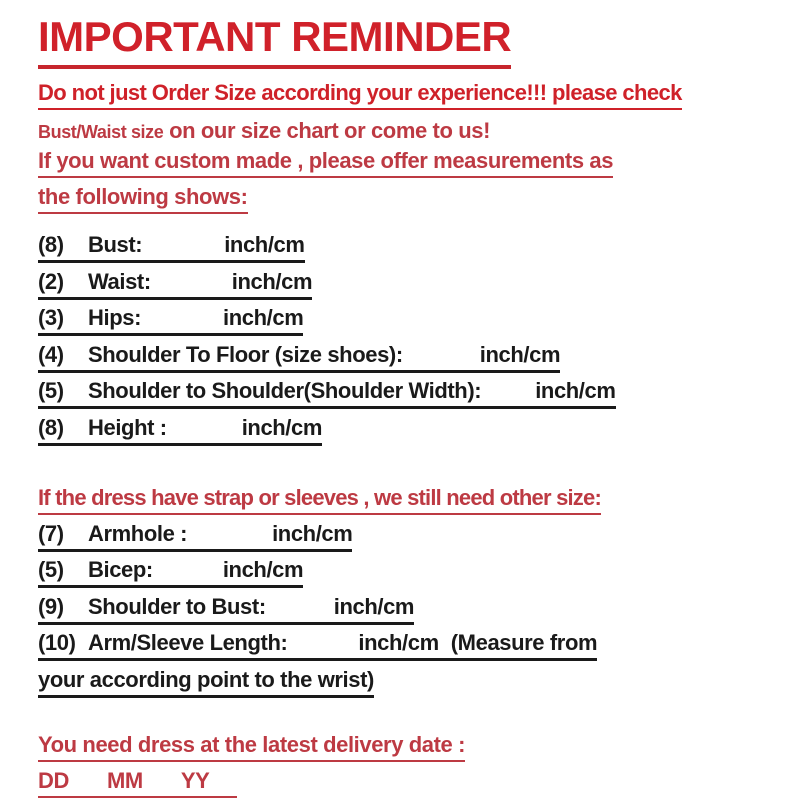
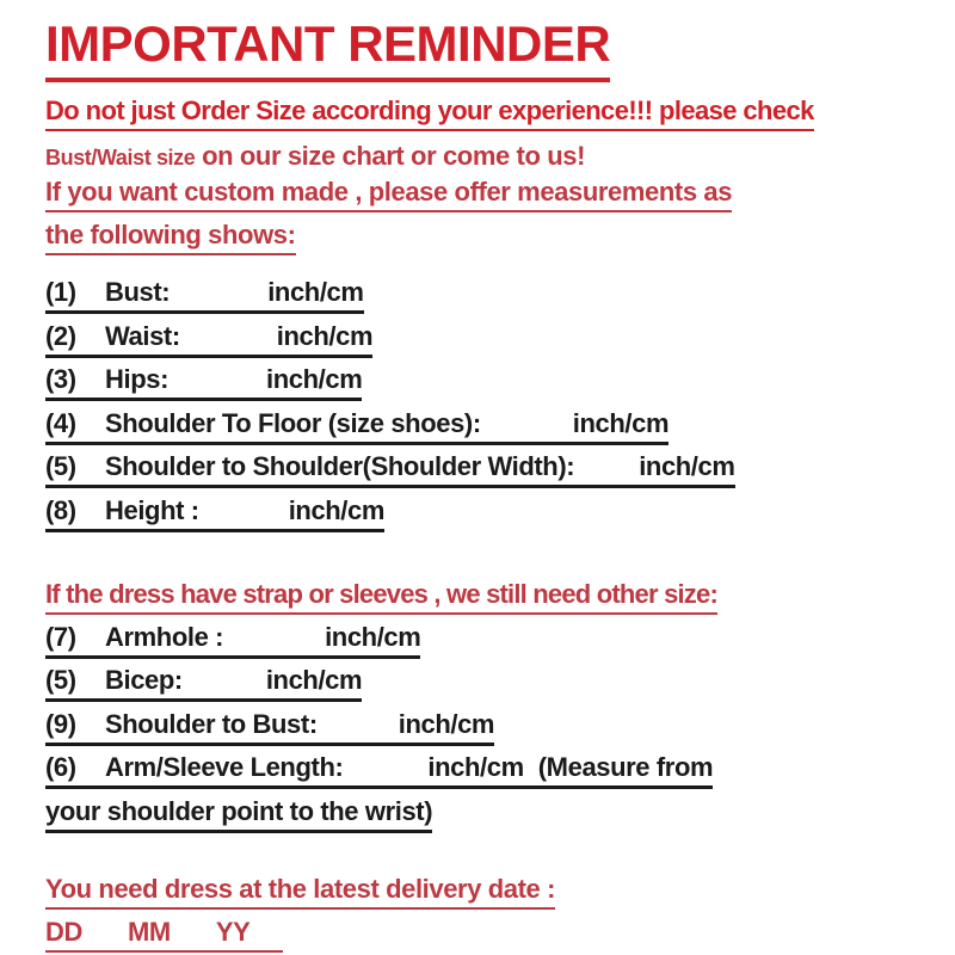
  IMPORTANT REMINDER
  Do not just Order Size according your experience!!! please check
  Bust/Waist size on our size chart or come to us!
  If you want custom made , please offer measurements as
  the following shows:
- (8) Bust: inch/cm
+ (1) Bust: inch/cm
  (2) Waist: inch/cm
  (3) Hips: inch/cm
  (4) Shoulder To Floor (size shoes): inch/cm
  (5) Shoulder to Shoulder(Shoulder Width): inch/cm
  (8) Height : inch/cm
  If the dress have strap or sleeves , we still need other size:
  (7) Armhole : inch/cm
  (5) Bicep: inch/cm
  (9) Shoulder to Bust: inch/cm
- (10) Arm/Sleeve Length: inch/cm (Measure from
+ (6) Arm/Sleeve Length: inch/cm (Measure from
- your according point to the wrist)
+ your shoulder point to the wrist)
  You need dress at the latest delivery date :
  DD MM YY
